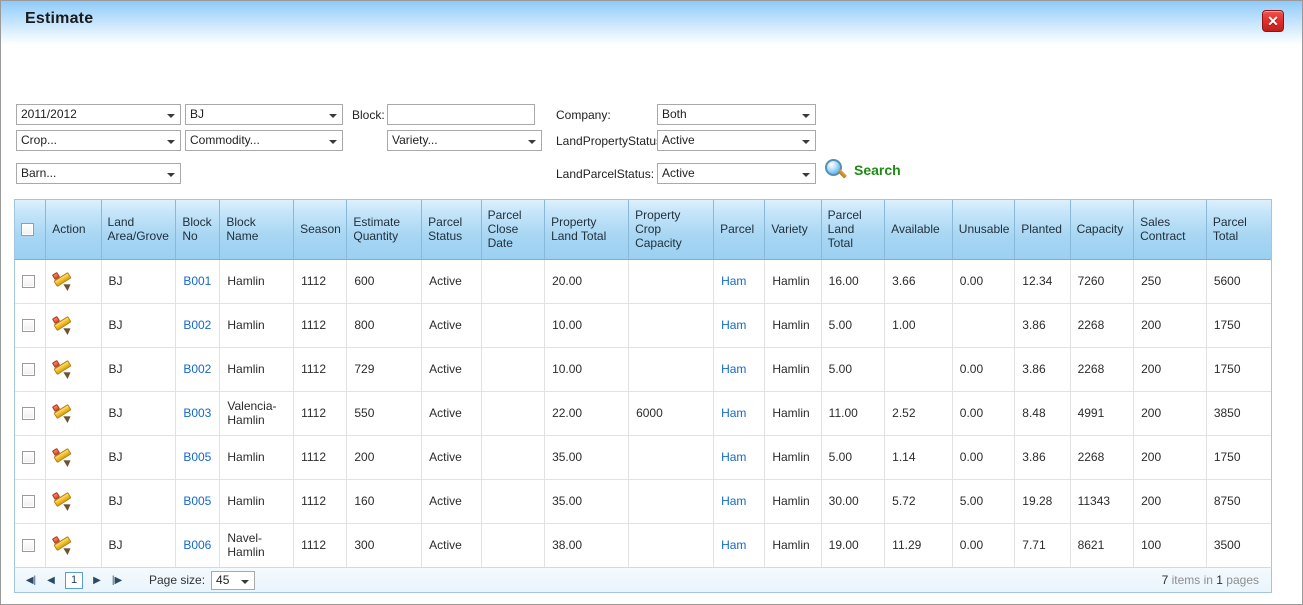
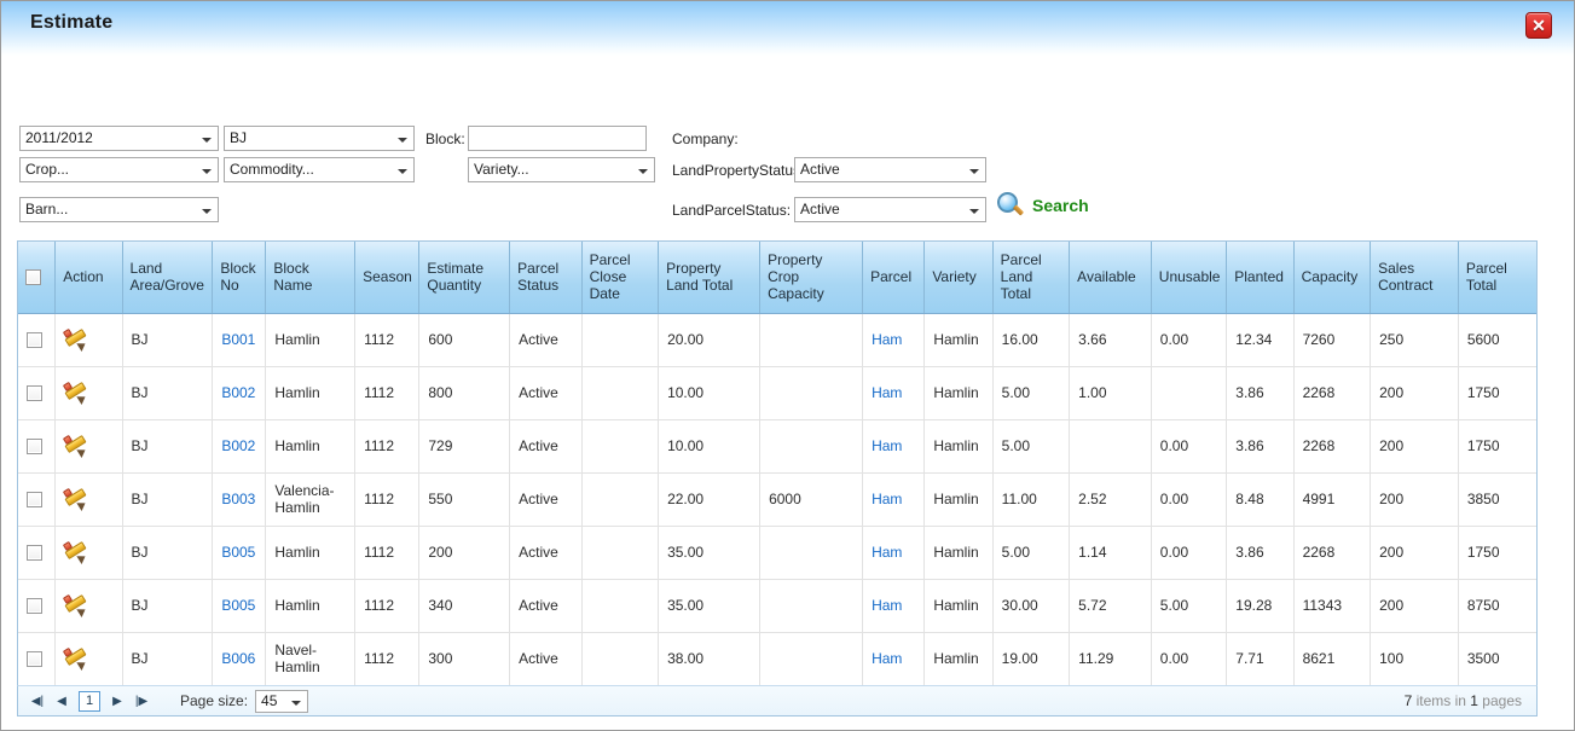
  Estimate
  ✕
  2011/2012
  BJ
  Block:
  Company:
- Both
  Crop...
  Commodity...
  Variety...
  LandPropertyStatu
  Active
  Barn...
  LandParcelStatus:
  Active
  Search
  	Action	Land Area/Grove	Block No	Block Name	Season	Estimate Quantity	Parcel Status	Parcel Close Date	Property Land Total	Property Crop Capacity	Parcel	Variety	Parcel Land Total	Available	Unusable	Planted	Capacity	Sales Contract	Parcel Total
  		BJ	B001	Hamlin	1112	600	Active		20.00		Ham	Hamlin	16.00	3.66	0.00	12.34	7260	250	5600
  		BJ	B002	Hamlin	1112	800	Active		10.00		Ham	Hamlin	5.00	1.00		3.86	2268	200	1750
  		BJ	B002	Hamlin	1112	729	Active		10.00		Ham	Hamlin	5.00		0.00	3.86	2268	200	1750
  		BJ	B003	Valencia-Hamlin	1112	550	Active		22.00	6000	Ham	Hamlin	11.00	2.52	0.00	8.48	4991	200	3850
  		BJ	B005	Hamlin	1112	200	Active		35.00		Ham	Hamlin	5.00	1.14	0.00	3.86	2268	200	1750
- 		BJ	B005	Hamlin	1112	160	Active		35.00		Ham	Hamlin	30.00	5.72	5.00	19.28	11343	200	8750
+ 		BJ	B005	Hamlin	1112	340	Active		35.00		Ham	Hamlin	30.00	5.72	5.00	19.28	11343	200	8750
  		BJ	B006	Navel-Hamlin	1112	300	Active		38.00		Ham	Hamlin	19.00	11.29	0.00	7.71	8621	100	3500
  ◀|
  ◀
  1
  ▶
  |▶
  Page size:
  45
  7 items in 1 pages
